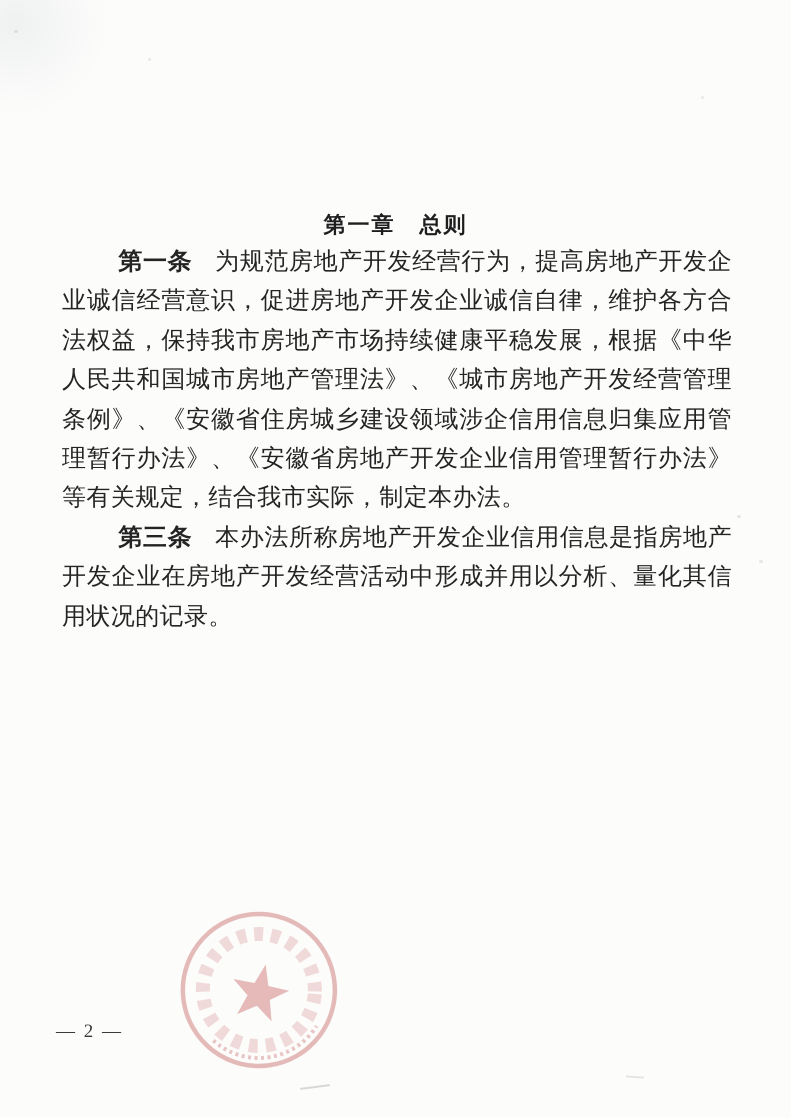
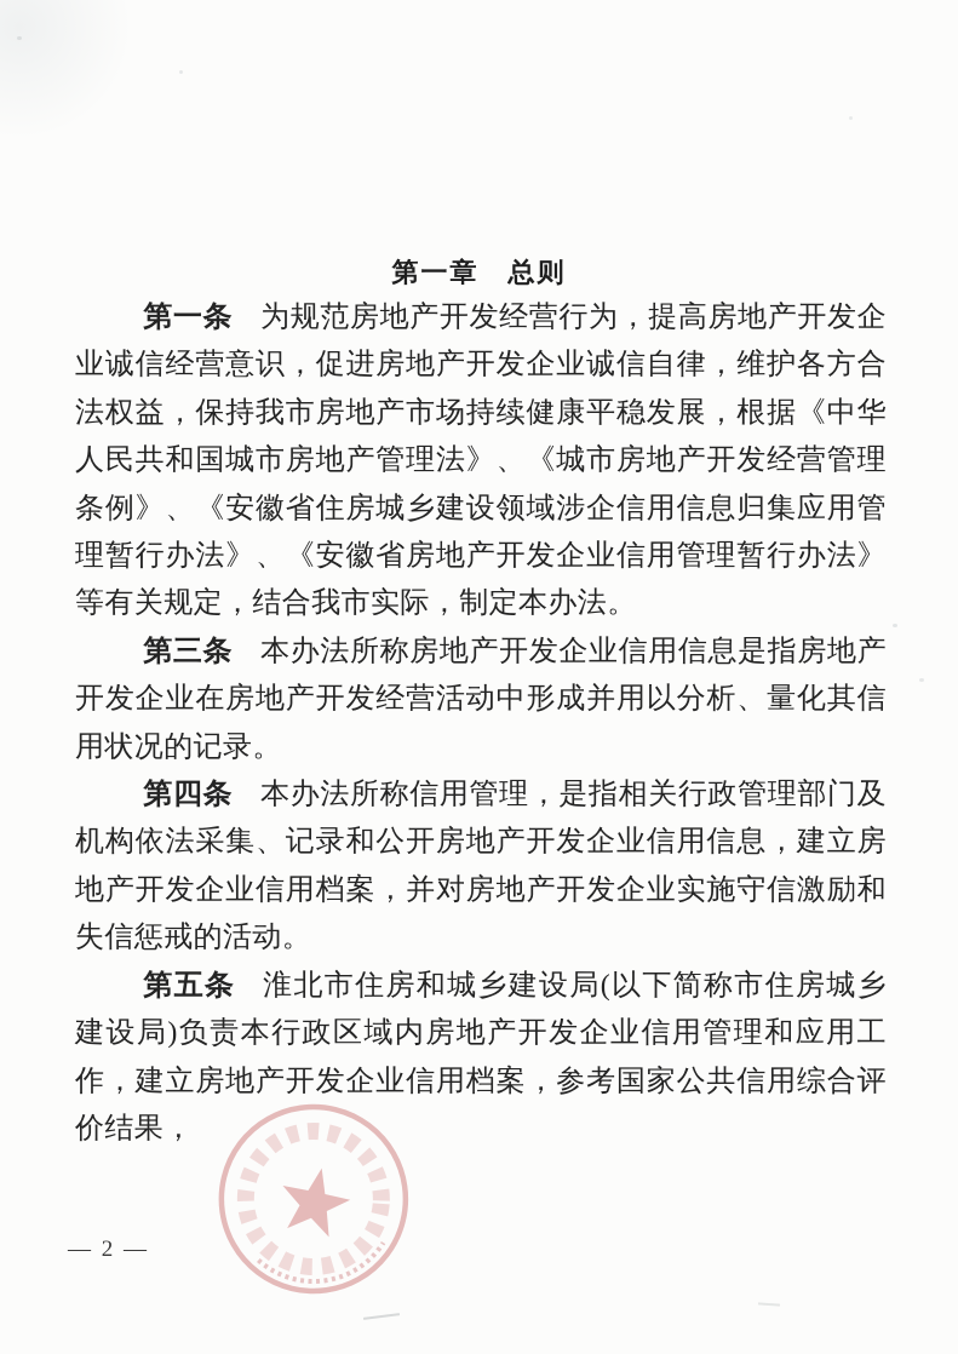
  第一章 总则
  第一条 为规范房地产开发经营行为，提高房地产开发企业诚信经营意识，促进房地产开发企业诚信自律，维护各方合法权益，保持我市房地产市场持续健康平稳发展，根据《中华人民共和国城市房地产管理法》、《城市房地产开发经营管理条例》、《安徽省住房城乡建设领域涉企信用信息归集应用管理暂行办法》、《安徽省房地产开发企业信用管理暂行办法》等有关规定，结合我市实际，制定本办法。
  第三条 本办法所称房地产开发企业信用信息是指房地产开发企业在房地产开发经营活动中形成并用以分析、量化其信用状况的记录。
+ 第四条 本办法所称信用管理，是指相关行政管理部门及机构依法采集、记录和公开房地产开发企业信用信息，建立房地产开发企业信用档案，并对房地产开发企业实施守信激励和失信惩戒的活动。
+ 第五条 淮北市住房和城乡建设局(以下简称市住房城乡建设局)负责本行政区域内房地产开发企业信用管理和应用工作，建立房地产开发企业信用档案，参考国家公共信用综合评价结果，
  — 2 —
